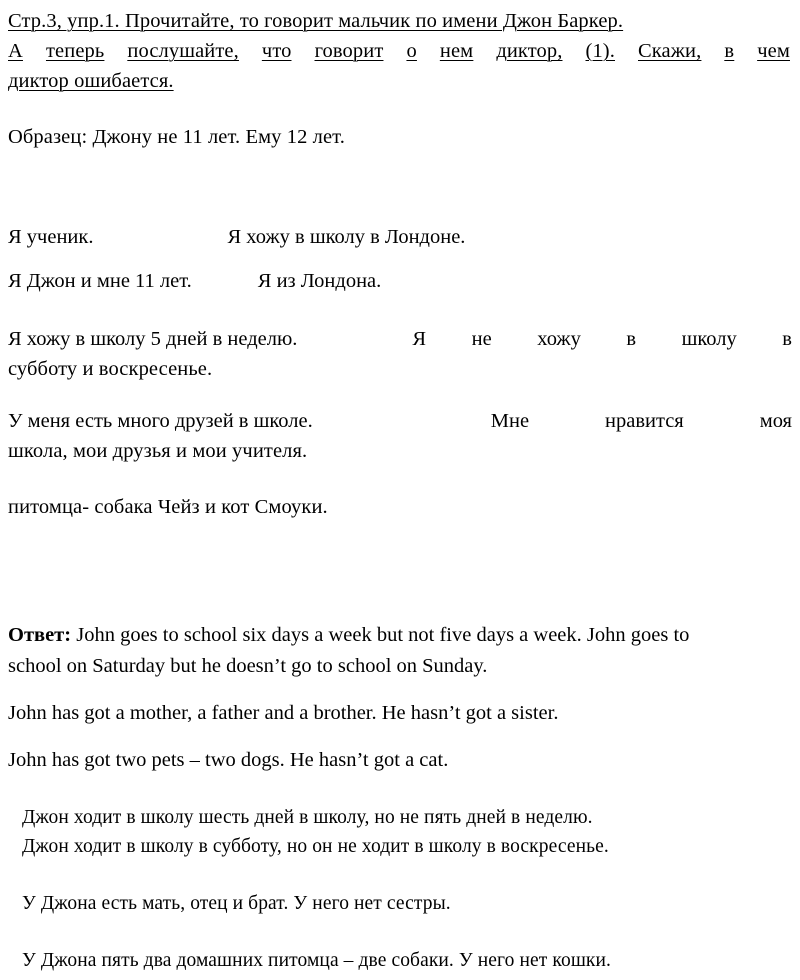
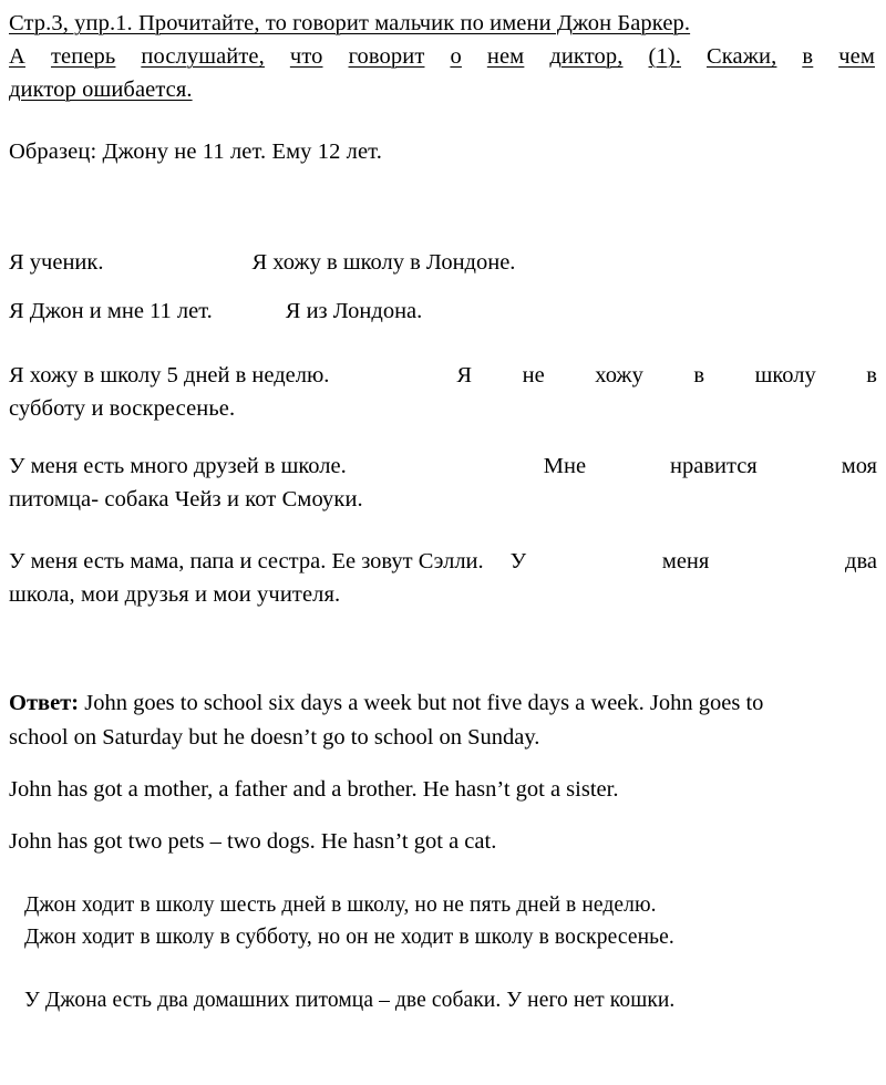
  Стр.3, упр.1. Прочитайте, то говорит мальчик по имени Джон Баркер.
  А
  теперь
  послушайте,
  что
  говорит
  о
  нем
  диктор,
  (1).
  Скажи,
  в
  чем
  диктор ошибается.
  Образец: Джону не 11 лет. Ему 12 лет.
  Я ученик.
  Я хожу в школу в Лондоне.
  Я Джон и мне 11 лет.
  Я из Лондона.
  Я хожу в школу 5 дней в неделю.
  Я
  не
  хожу
  в
  школу
  в
  субботу и воскресенье.
  У меня есть много друзей в школе.
  Мне
  нравится
  моя
- школа, мои друзья и мои учителя.
+ питомца- собака Чейз и кот Смоуки.
+ У меня есть мама, папа и сестра. Ее зовут Сэлли.
+ У
+ меня
+ два
- питомца- собака Чейз и кот Смоуки.
+ школа, мои друзья и мои учителя.
  Ответ: John goes to school six days a week but not five days a week. John goes to school on Saturday but he doesn’t go to school on Sunday.
  John has got a mother, a father and a brother. He hasn’t got a sister.
  John has got two pets – two dogs. He hasn’t got a cat.
  Джон ходит в школу шесть дней в школу, но не пять дней в неделю.
  Джон ходит в школу в субботу, но он не ходит в школу в воскресенье.
- У Джона есть мать, отец и брат. У него нет сестры.
- У Джона пять два домашних питомца – две собаки. У него нет кошки.
+ У Джона есть два домашних питомца – две собаки. У него нет кошки.
